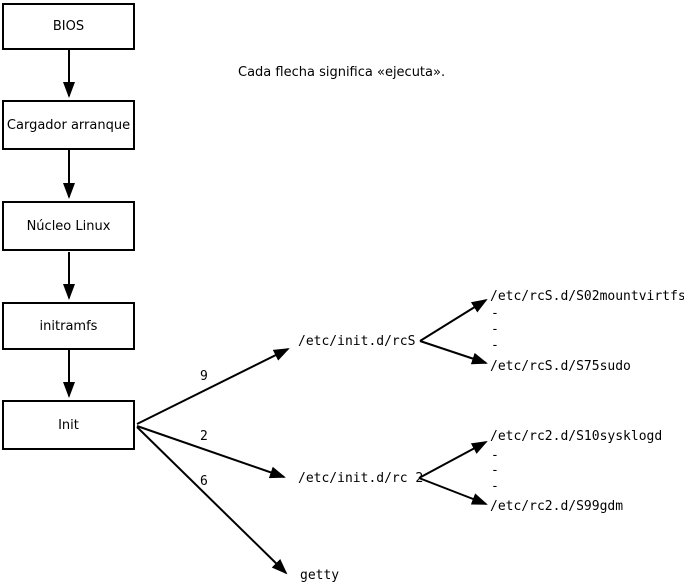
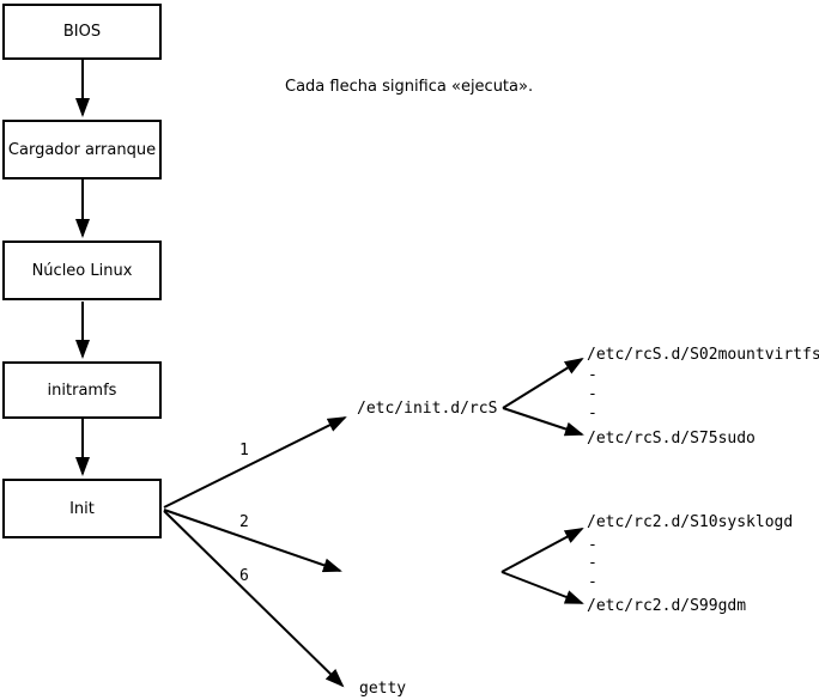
  BIOS
  Cargador arranque
  Núcleo Linux
  initramfs
  Init
  Cada flecha significa «ejecuta».
- 9
+ 1
  2
  6
  /etc/init.d/rcS
- /etc/init.d/rc 2
  getty
  /etc/rcS.d/S02mountvirtfs
  -
  -
  -
  /etc/rcS.d/S75sudo
  /etc/rc2.d/S10sysklogd
  -
  -
  -
  /etc/rc2.d/S99gdm
